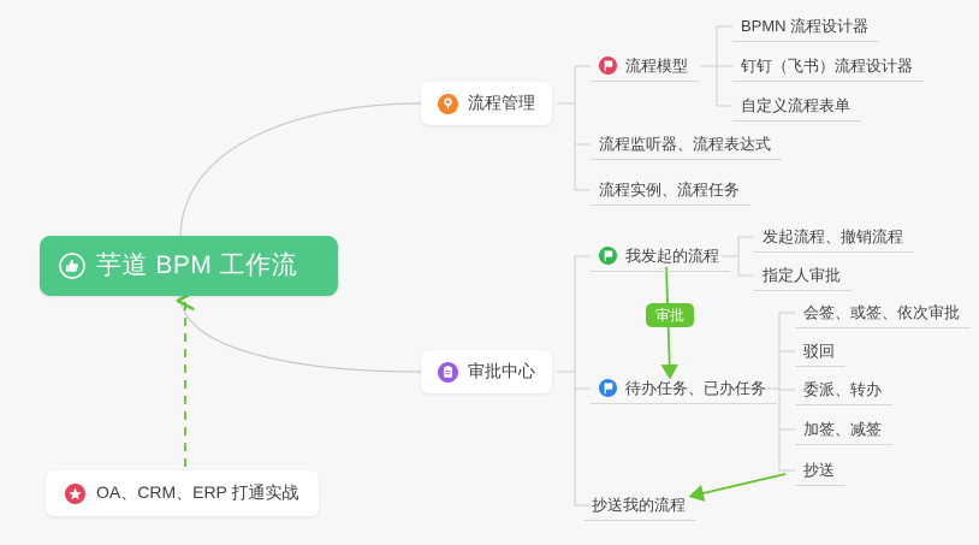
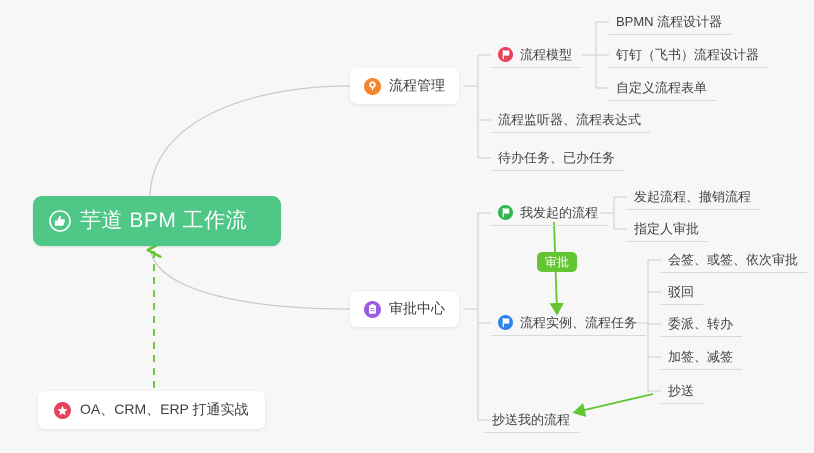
  芋道 BPM 工作流
  流程管理
  审批中心
  流程模型
  流程监听器、流程表达式
- 流程实例、流程任务
+ 待办任务、已办任务
  BPMN 流程设计器
  钉钉（飞书）流程设计器
  自定义流程表单
  我发起的流程
- 待办任务、已办任务
+ 流程实例、流程任务
  抄送我的流程
  发起流程、撤销流程
  指定人审批
  会签、或签、依次审批
  驳回
  委派、转办
  加签、减签
  抄送
  审批
  OA、CRM、ERP 打通实战
